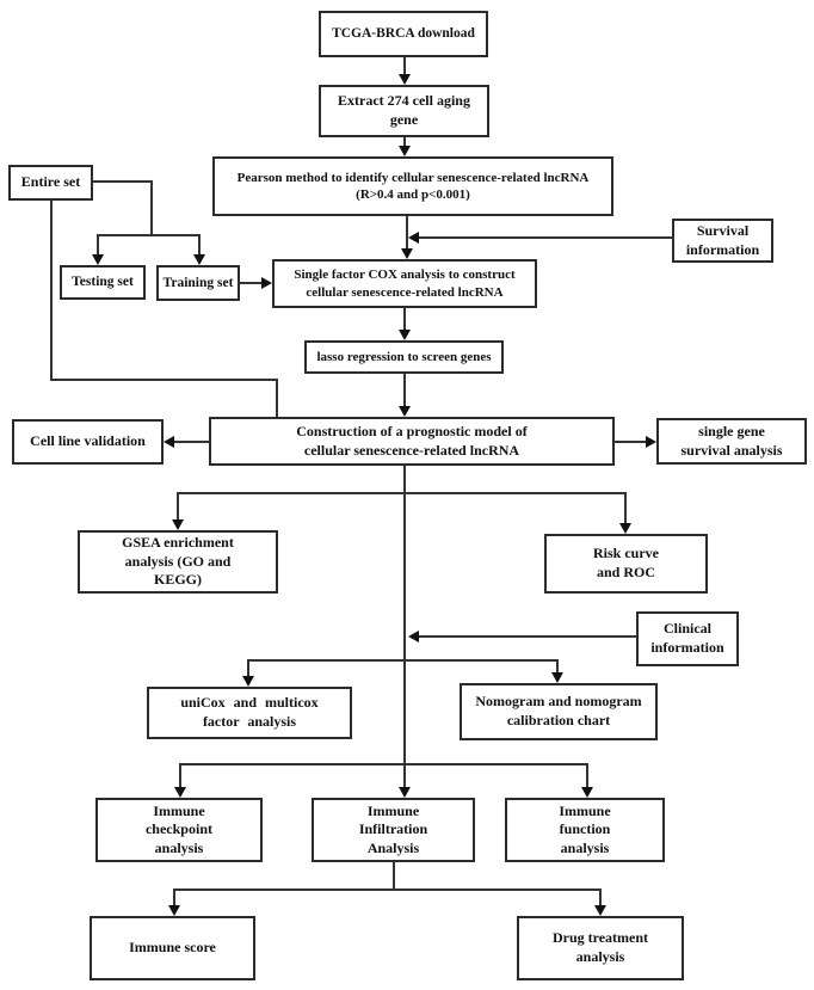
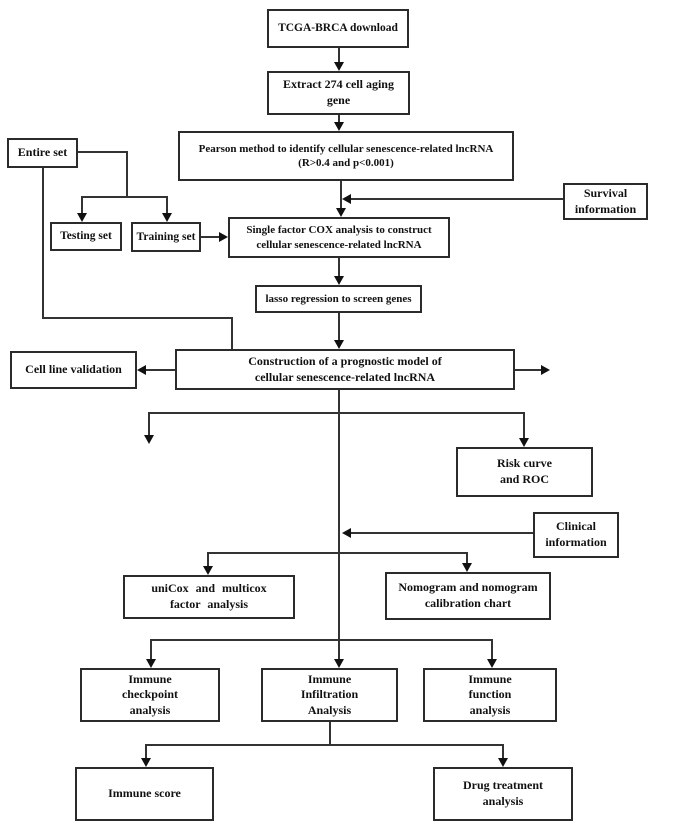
  TCGA-BRCA download
  Extract 274 cell aging
  gene
  Pearson method to identify cellular senescence-related lncRNA
  (R>0.4 and p<0.001)
  Entire set
  Survival
  information
  Testing set
  Training set
  Single factor COX analysis to construct
  cellular senescence-related lncRNA
  lasso regression to screen genes
  Construction of a prognostic model of
  cellular senescence-related lncRNA
  Cell line validation
- single gene
- survival analysis
- GSEA enrichment
- analysis (GO and
- KEGG)
  Risk curve
  and ROC
  Clinical
  information
  uniCox and multicox
  factor analysis
  Nomogram and nomogram
  calibration chart
  Immune
  checkpoint
  analysis
  Immune
  Infiltration
  Analysis
  Immune
  function
  analysis
  Immune score
  Drug treatment
  analysis
